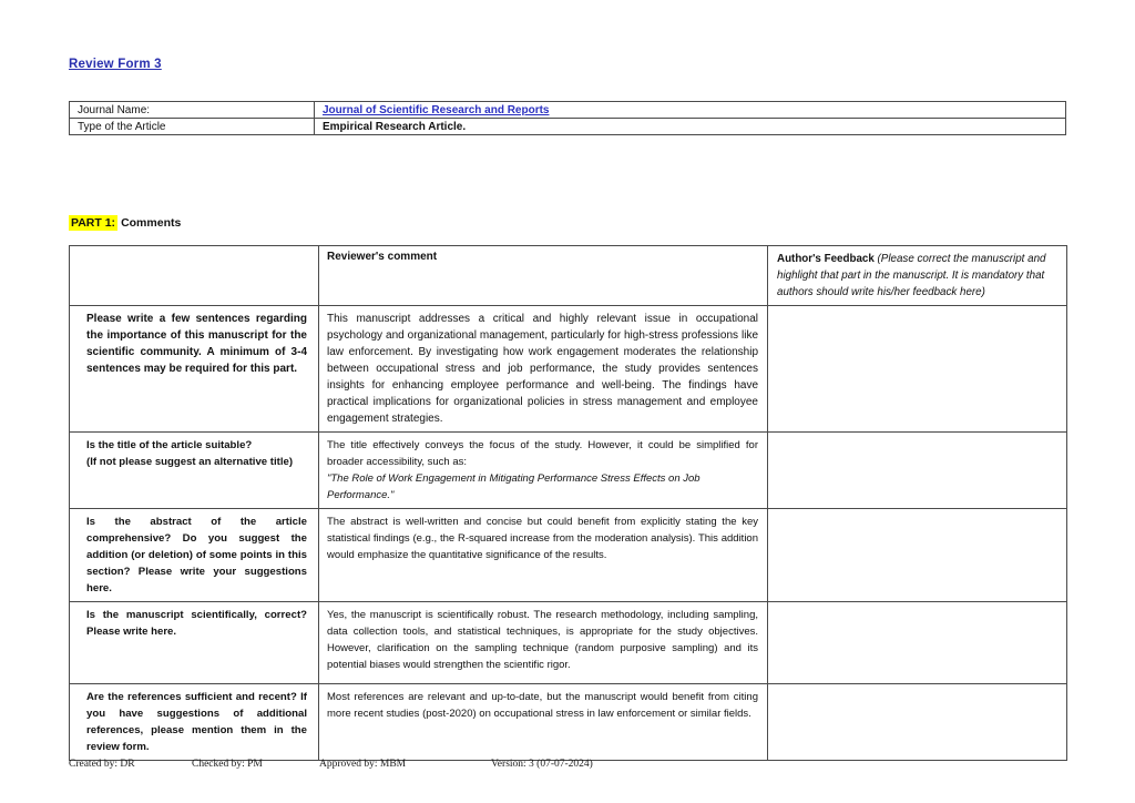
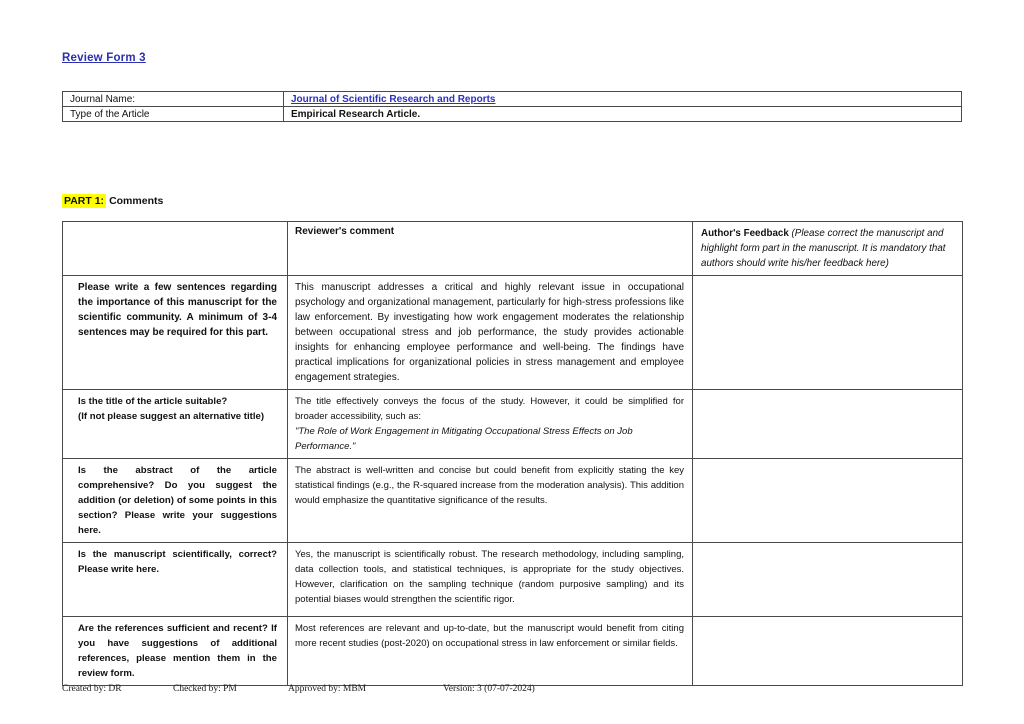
  Review Form 3
  Journal Name:	Journal of Scientific Research and Reports
  Type of the Article	Empirical Research Article.
  PART 1: Comments
- 	Reviewer's comment	Author's Feedback (Please correct the manuscript and highlight that part in the manuscript. It is mandatory that authors should write his/her feedback here)
+ 	Reviewer's comment	Author's Feedback (Please correct the manuscript and highlight form part in the manuscript. It is mandatory that authors should write his/her feedback here)
- Please write a few sentences regarding the importance of this manuscript for the scientific community. A minimum of 3-4 sentences may be required for this part.	This manuscript addresses a critical and highly relevant issue in occupational psychology and organizational management, particularly for high-stress professions like law enforcement. By investigating how work engagement moderates the relationship between occupational stress and job performance, the study provides sentences insights for enhancing employee performance and well-being. The findings have practical implications for organizational policies in stress management and employee engagement strategies.
+ Please write a few sentences regarding the importance of this manuscript for the scientific community. A minimum of 3-4 sentences may be required for this part.	This manuscript addresses a critical and highly relevant issue in occupational psychology and organizational management, particularly for high-stress professions like law enforcement. By investigating how work engagement moderates the relationship between occupational stress and job performance, the study provides actionable insights for enhancing employee performance and well-being. The findings have practical implications for organizational policies in stress management and employee engagement strategies.
- Is the title of the article suitable? (If not please suggest an alternative title)	The title effectively conveys the focus of the study. However, it could be simplified for broader accessibility, such as: "The Role of Work Engagement in Mitigating Performance Stress Effects on Job Performance."
+ Is the title of the article suitable? (If not please suggest an alternative title)	The title effectively conveys the focus of the study. However, it could be simplified for broader accessibility, such as: "The Role of Work Engagement in Mitigating Occupational Stress Effects on Job Performance."
  Is the abstract of the article comprehensive? Do you suggest the addition (or deletion) of some points in this section? Please write your suggestions here.	The abstract is well-written and concise but could benefit from explicitly stating the key statistical findings (e.g., the R-squared increase from the moderation analysis). This addition would emphasize the quantitative significance of the results.
  Is the manuscript scientifically, correct? Please write here.	Yes, the manuscript is scientifically robust. The research methodology, including sampling, data collection tools, and statistical techniques, is appropriate for the study objectives. However, clarification on the sampling technique (random purposive sampling) and its potential biases would strengthen the scientific rigor.
  Are the references sufficient and recent? If you have suggestions of additional references, please mention them in the review form.	Most references are relevant and up-to-date, but the manuscript would benefit from citing more recent studies (post-2020) on occupational stress in law enforcement or similar fields.
  Created by: DR
  Checked by: PM
  Approved by: MBM
  Version: 3 (07-07-2024)
